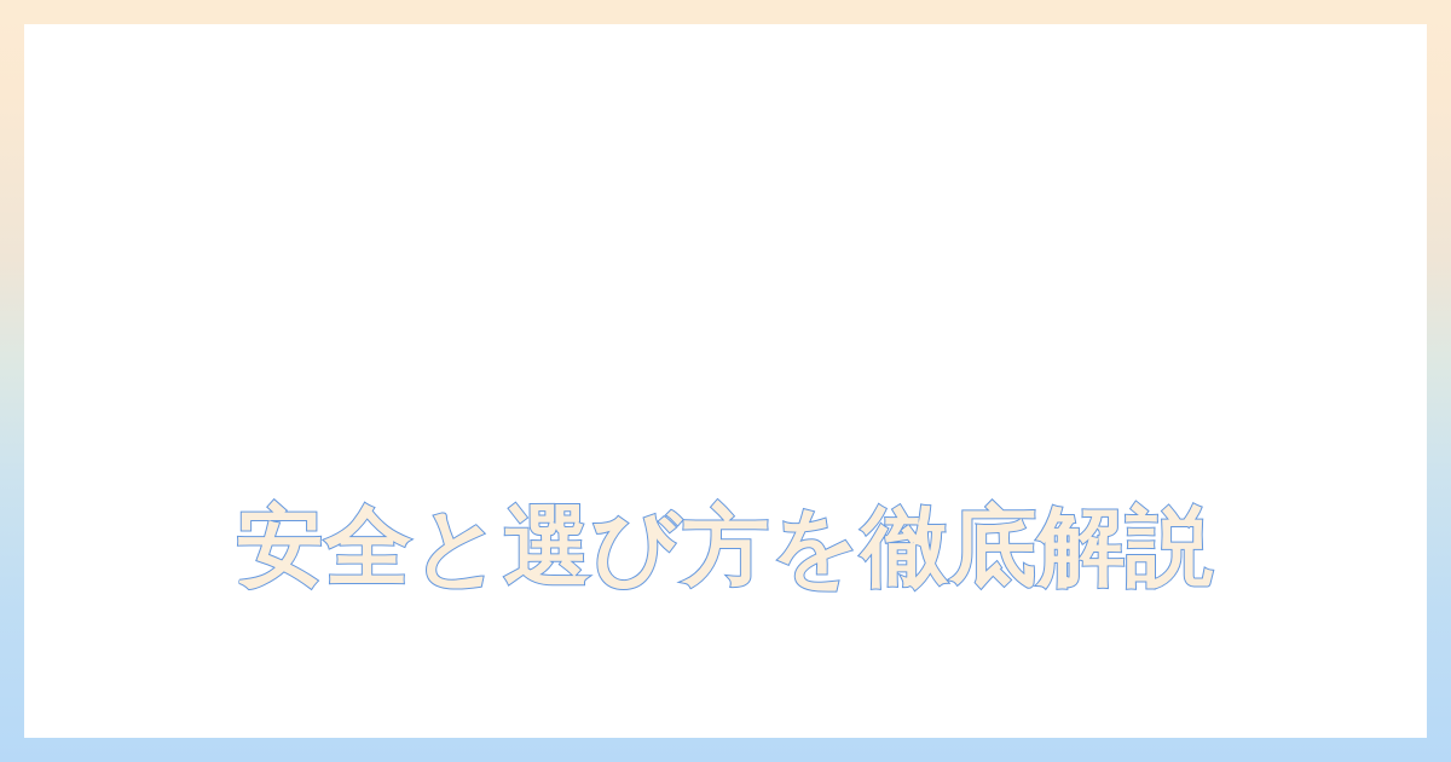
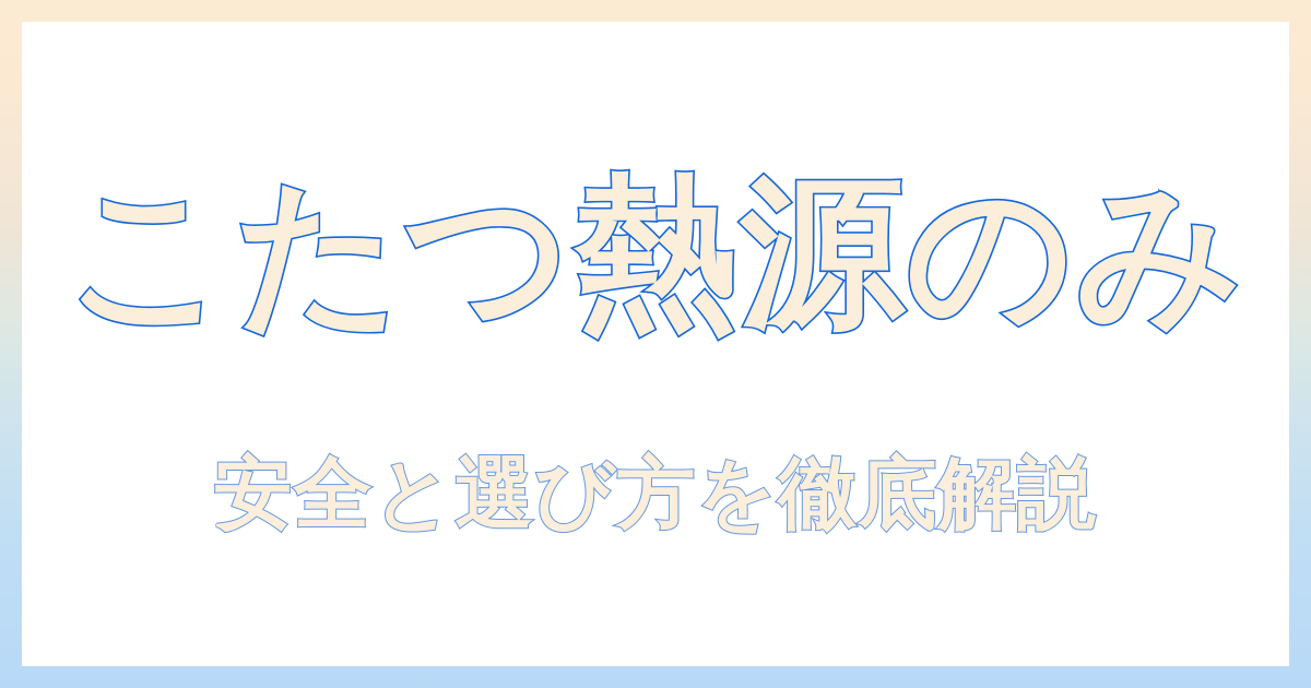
+ こたつ熱源のみ
  安全と選び方を徹底解説
